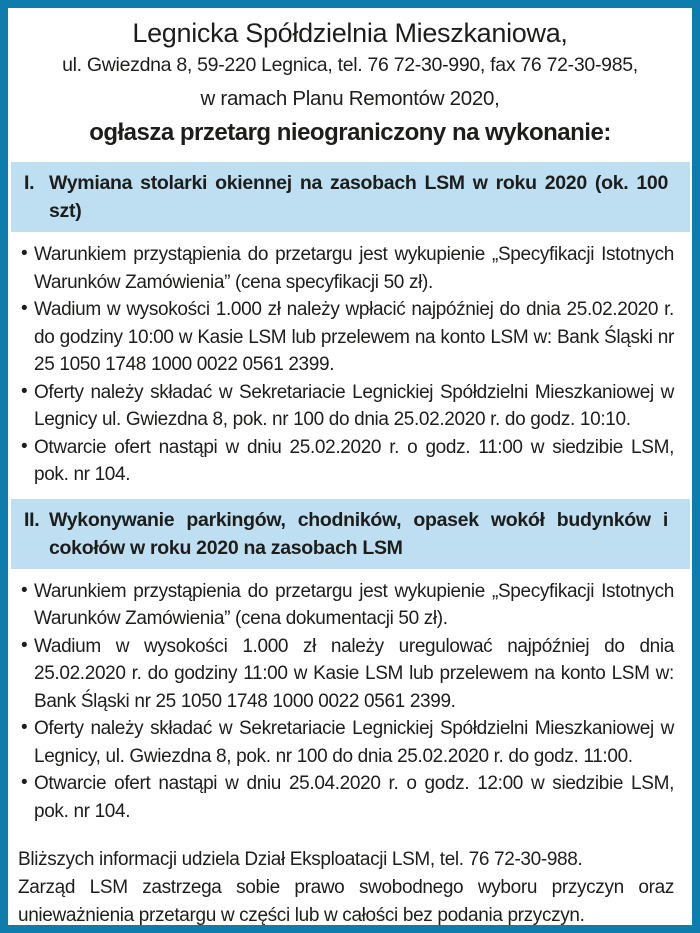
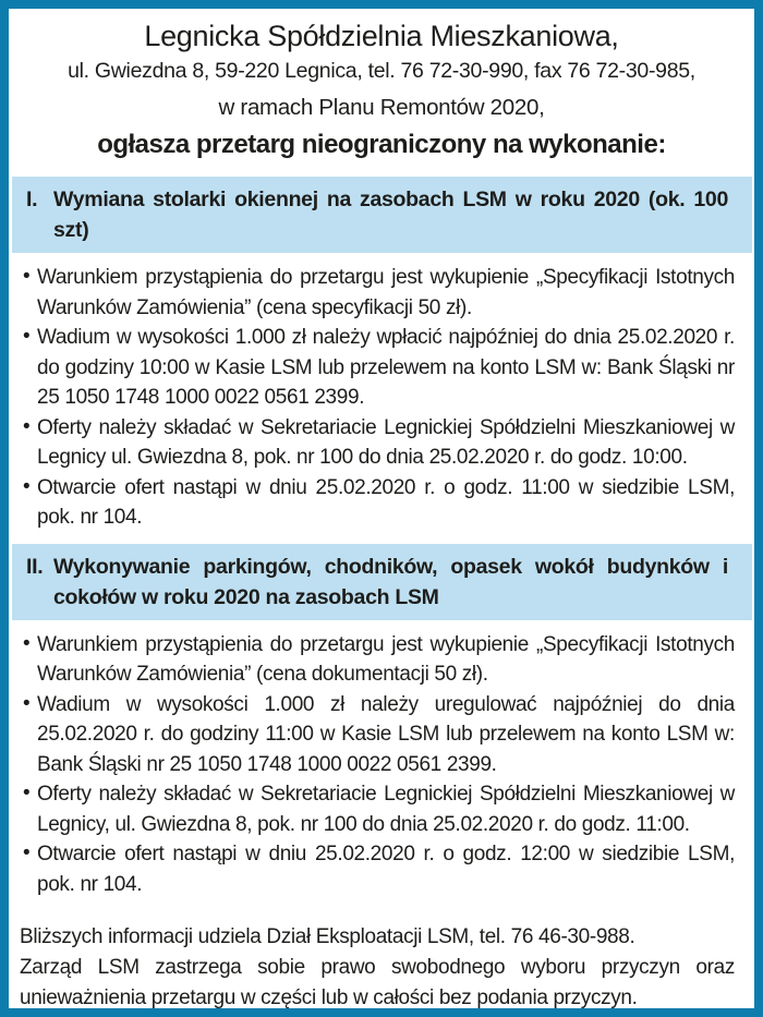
  Legnicka Spółdzielnia Mieszkaniowa,
  ul. Gwiezdna 8, 59-220 Legnica, tel. 76 72-30-990, fax 76 72-30-985,
  w ramach Planu Remontów 2020,
  ogłasza przetarg nieograniczony na wykonanie:
  I.
  Wymiana stolarki okiennej na zasobach LSM w roku 2020 (ok. 100 szt)
  •
  Warunkiem przystąpienia do przetargu jest wykupienie „Specyfikacji Istotnych Warunków Zamówienia” (cena specyfikacji 50 zł).
  •
  Wadium w wysokości 1.000 zł należy wpłacić najpóźniej do dnia 25.02.2020 r. do godziny 10:00 w Kasie LSM lub przelewem na konto LSM w: Bank Śląski nr 25 1050 1748 1000 0022 0561 2399.
  •
- Oferty należy składać w Sekretariacie Legnickiej Spółdzielni Mieszkaniowej w Legnicy ul. Gwiezdna 8, pok. nr 100 do dnia 25.02.2020 r. do godz. 10:10.
+ Oferty należy składać w Sekretariacie Legnickiej Spółdzielni Mieszkaniowej w Legnicy ul. Gwiezdna 8, pok. nr 100 do dnia 25.02.2020 r. do godz. 10:00.
  •
  Otwarcie ofert nastąpi w dniu 25.02.2020 r. o godz. 11:00 w siedzibie LSM, pok. nr 104.
  II.
  Wykonywanie parkingów, chodników, opasek wokół budynków i cokołów w roku 2020 na zasobach LSM
  •
  Warunkiem przystąpienia do przetargu jest wykupienie „Specyfikacji Istotnych Warunków Zamówienia” (cena dokumentacji 50 zł).
  •
  Wadium w wysokości 1.000 zł należy uregulować najpóźniej do dnia 25.02.2020 r. do godziny 11:00 w Kasie LSM lub przelewem na konto LSM w: Bank Śląski nr 25 1050 1748 1000 0022 0561 2399.
  •
  Oferty należy składać w Sekretariacie Legnickiej Spółdzielni Mieszkaniowej w Legnicy, ul. Gwiezdna 8, pok. nr 100 do dnia 25.02.2020 r. do godz. 11:00.
  •
- Otwarcie ofert nastąpi w dniu 25.04.2020 r. o godz. 12:00 w siedzibie LSM, pok. nr 104.
+ Otwarcie ofert nastąpi w dniu 25.02.2020 r. o godz. 12:00 w siedzibie LSM, pok. nr 104.
- Bliższych informacji udziela Dział Eksploatacji LSM, tel. 76 72-30-988.
+ Bliższych informacji udziela Dział Eksploatacji LSM, tel. 76 46-30-988.
  Zarząd LSM zastrzega sobie prawo swobodnego wyboru przyczyn oraz unieważnienia przetargu w części lub w całości bez podania przyczyn.
